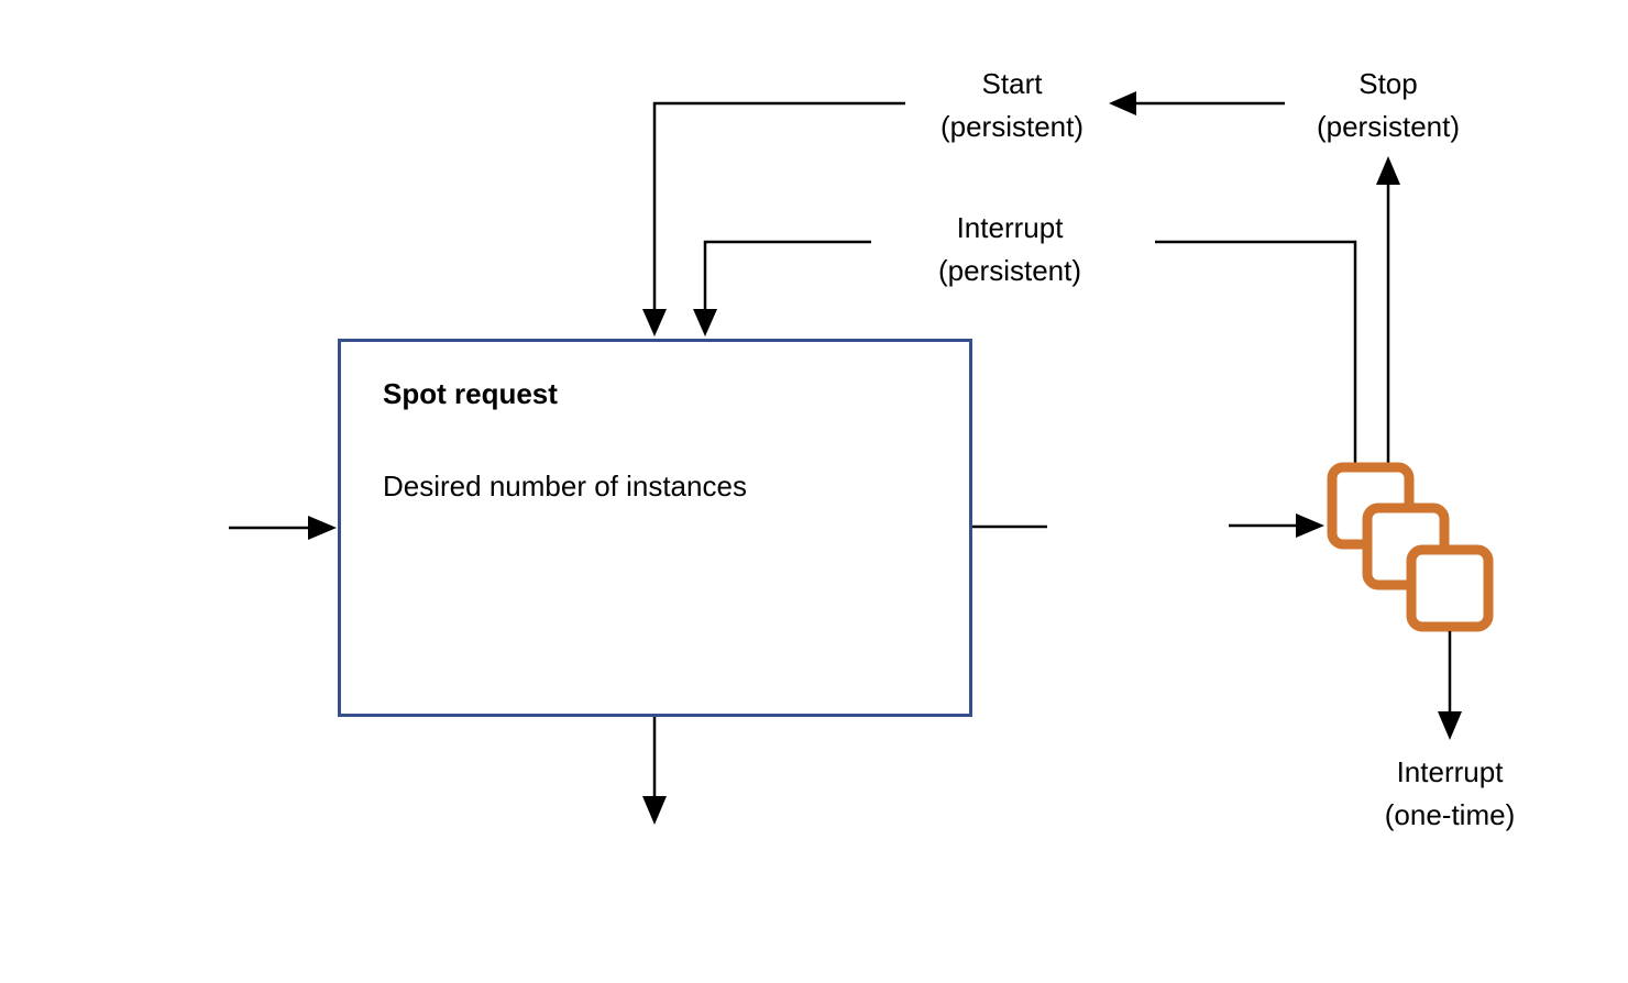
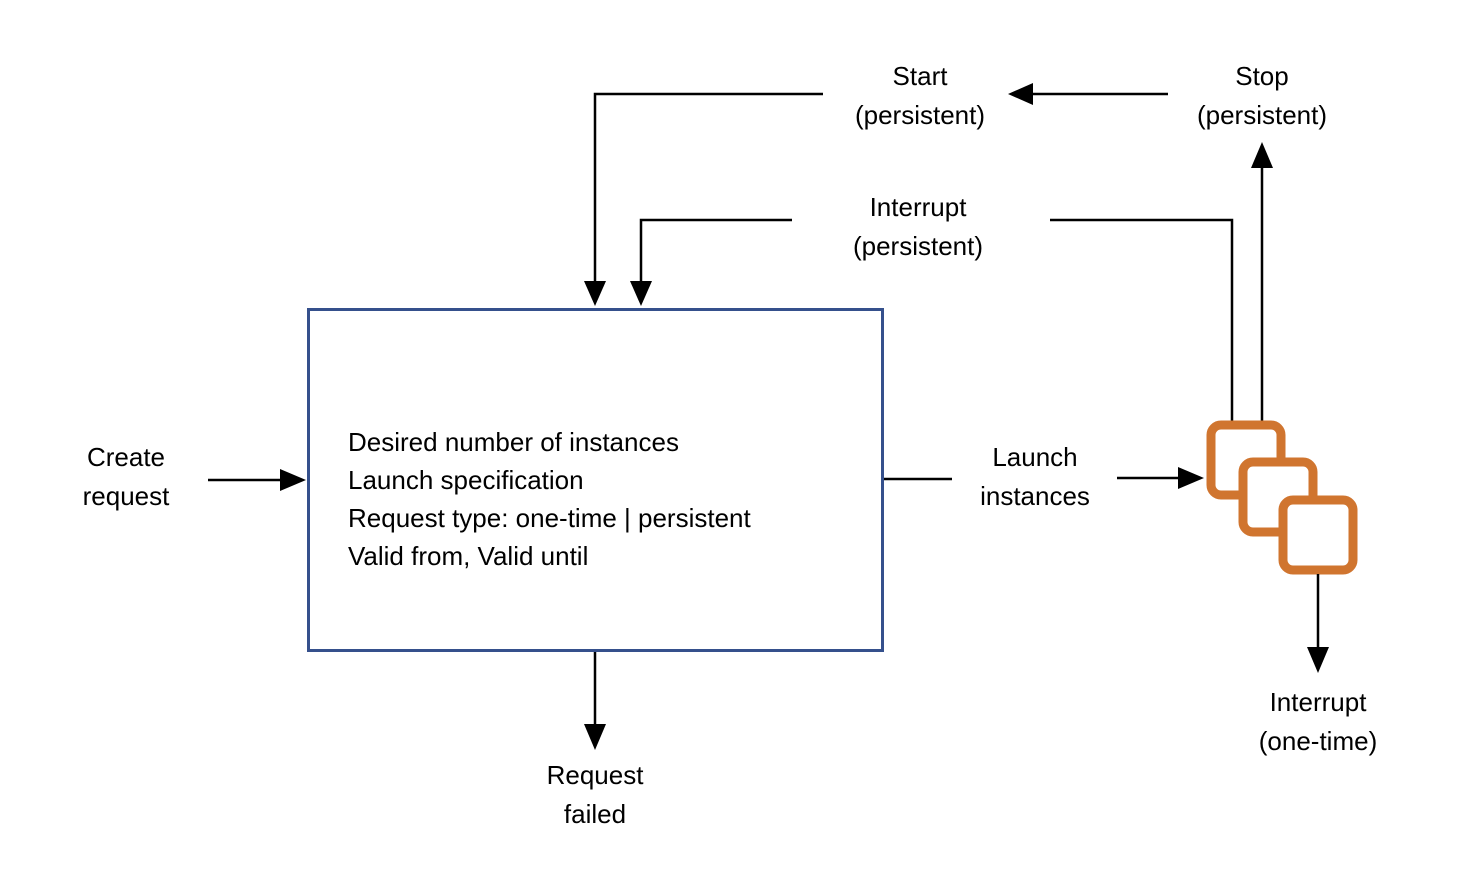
- Spot request
  Desired number of instances
+ Launch specification
+ Request type: one-time | persistent
+ Valid from, Valid until
+ Create
+ request
+ Launch
+ instances
+ Request
+ failed
  Start
  (persistent)
  Stop
  (persistent)
  Interrupt
  (persistent)
  Interrupt
  (one-time)
